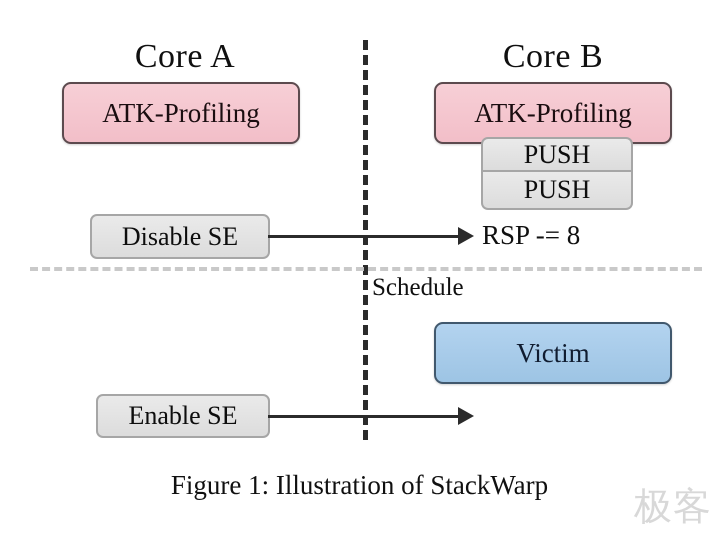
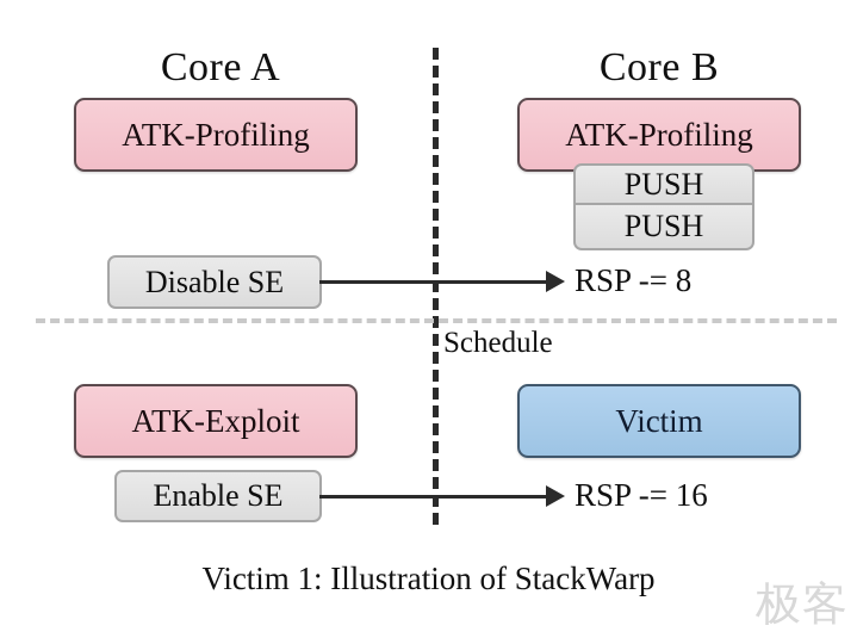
  Core A
  Core B
  ATK-Profiling
  Disable SE
  ATK-Profiling
  PUSH
  PUSH
  RSP -= 8
  Schedule
+ ATK-Exploit
  Enable SE
  Victim
+ RSP -= 16
- Figure 1: Illustration of StackWarp
+ Victim 1: Illustration of StackWarp
  极客
